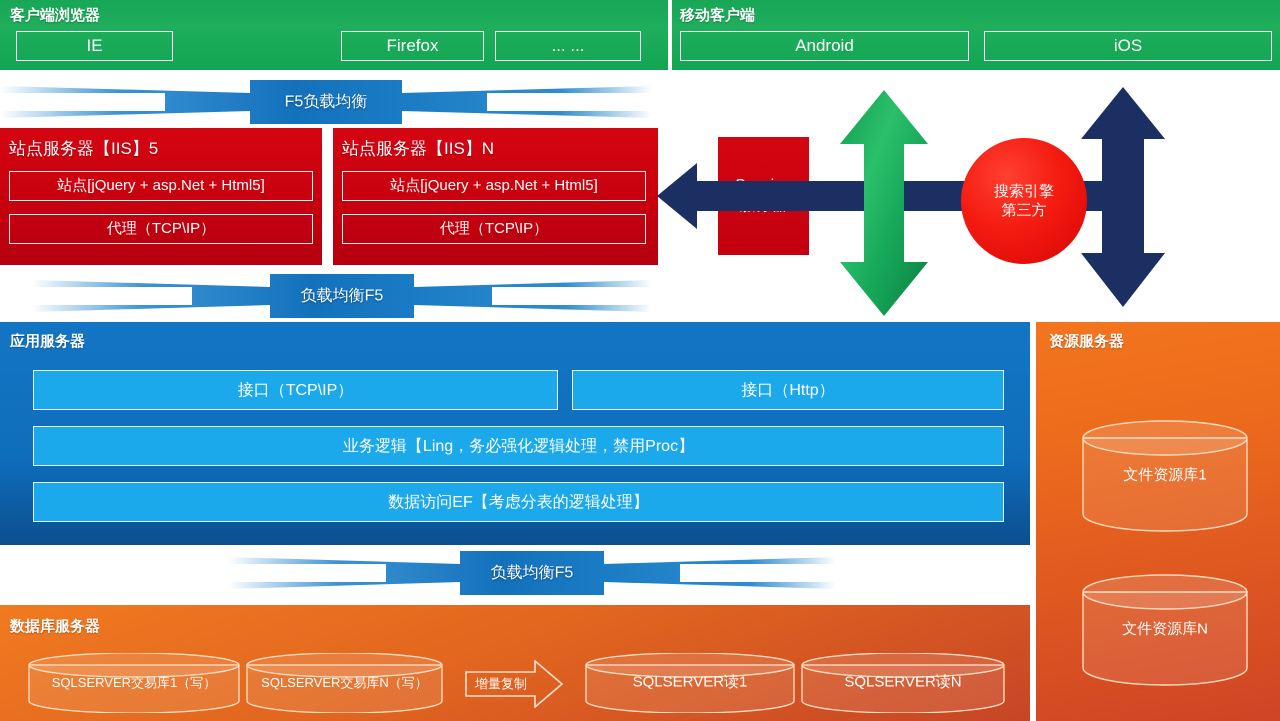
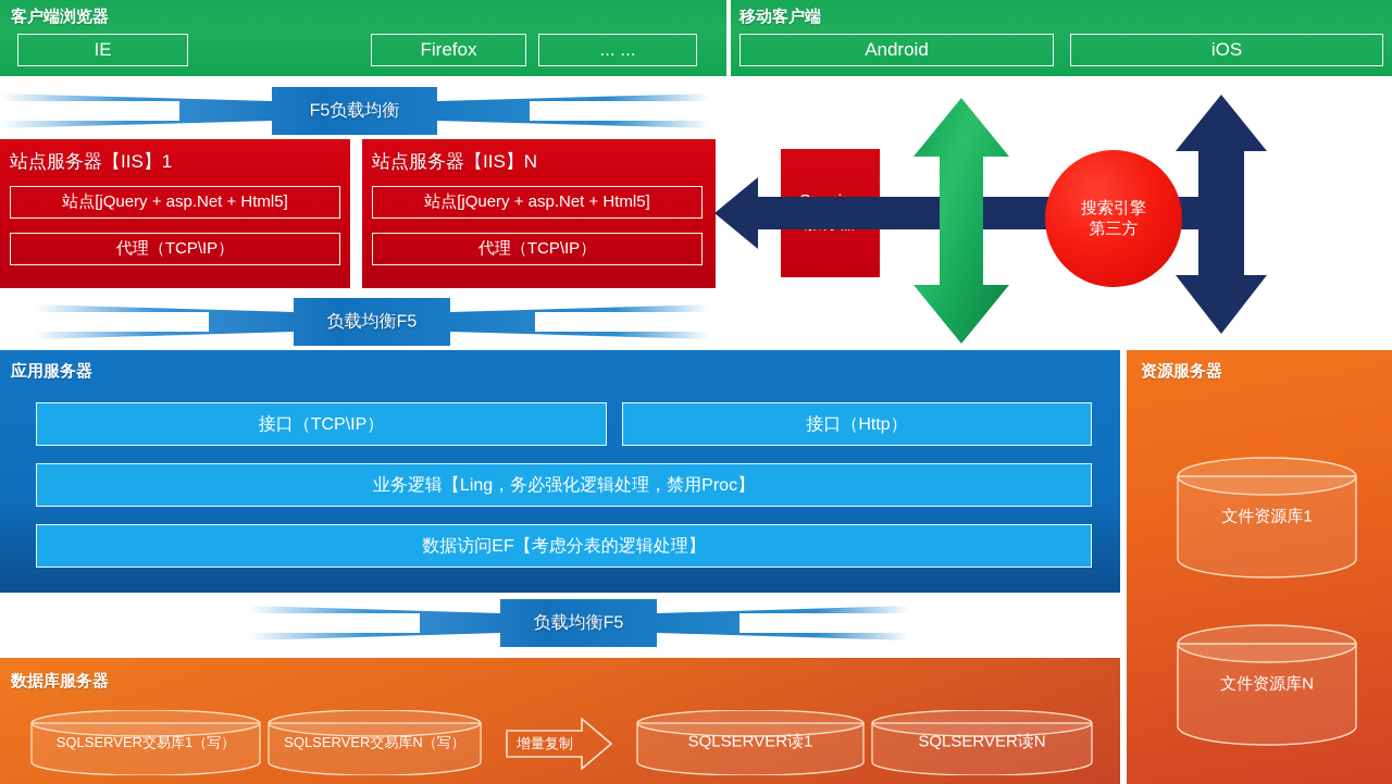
  客户端浏览器
  IE
  Firefox
  ... ...
  移动客户端
  Android
  iOS
  F5负载均衡
- 站点服务器【IIS】5
+ 站点服务器【IIS】1
  站点[jQuery + asp.Net + Html5]
  代理（TCP\IP）
  站点服务器【IIS】N
  站点[jQuery + asp.Net + Html5]
  代理（TCP\IP）
  搜索引擎
  第三方
  负载均衡F5
  应用服务器
  接口（TCP\IP）
  接口（Http）
  业务逻辑【Ling，务必强化逻辑处理，禁用Proc】
  数据访问EF【考虑分表的逻辑处理】
  资源服务器
  文件资源库1
  文件资源库N
  负载均衡F5
  数据库服务器
  SQLSERVER交易库1（写）
  SQLSERVER交易库N（写）
  增量复制
  SQLSERVER读1
  SQLSERVER读N
